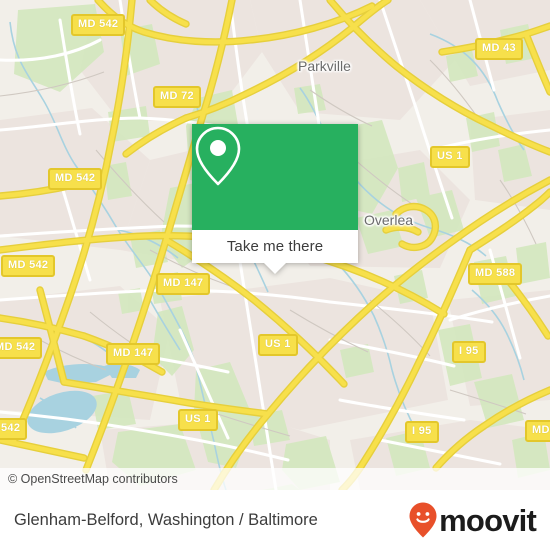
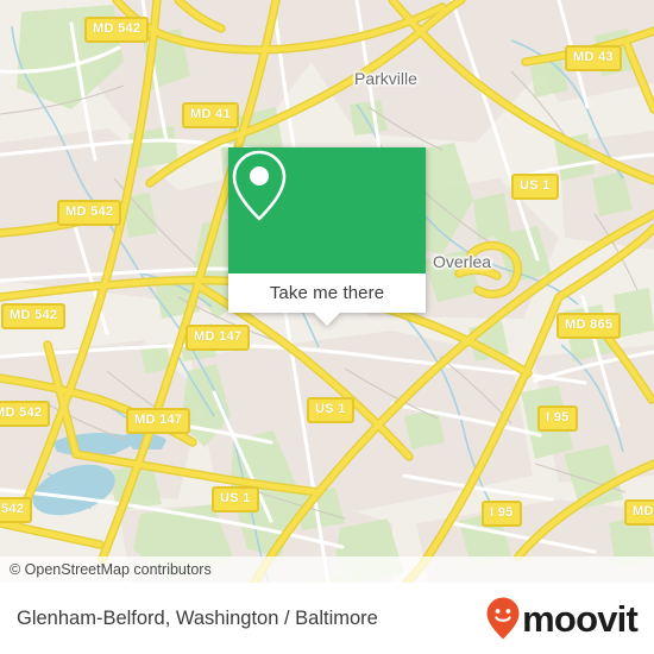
  Parkville
  Overlea
  MD 542
- MD 72
+ MD 41
  MD 43
  MD 542
  US 1
  MD 542
  MD 147
- MD 588
+ MD 865
  D 542
  MD 147
  US 1
  I 95
  542
  US 1
  I 95
  MD
  © OpenStreetMap contributors
  Take me there
  Glenham-Belford, Washington / Baltimore
  moovit
